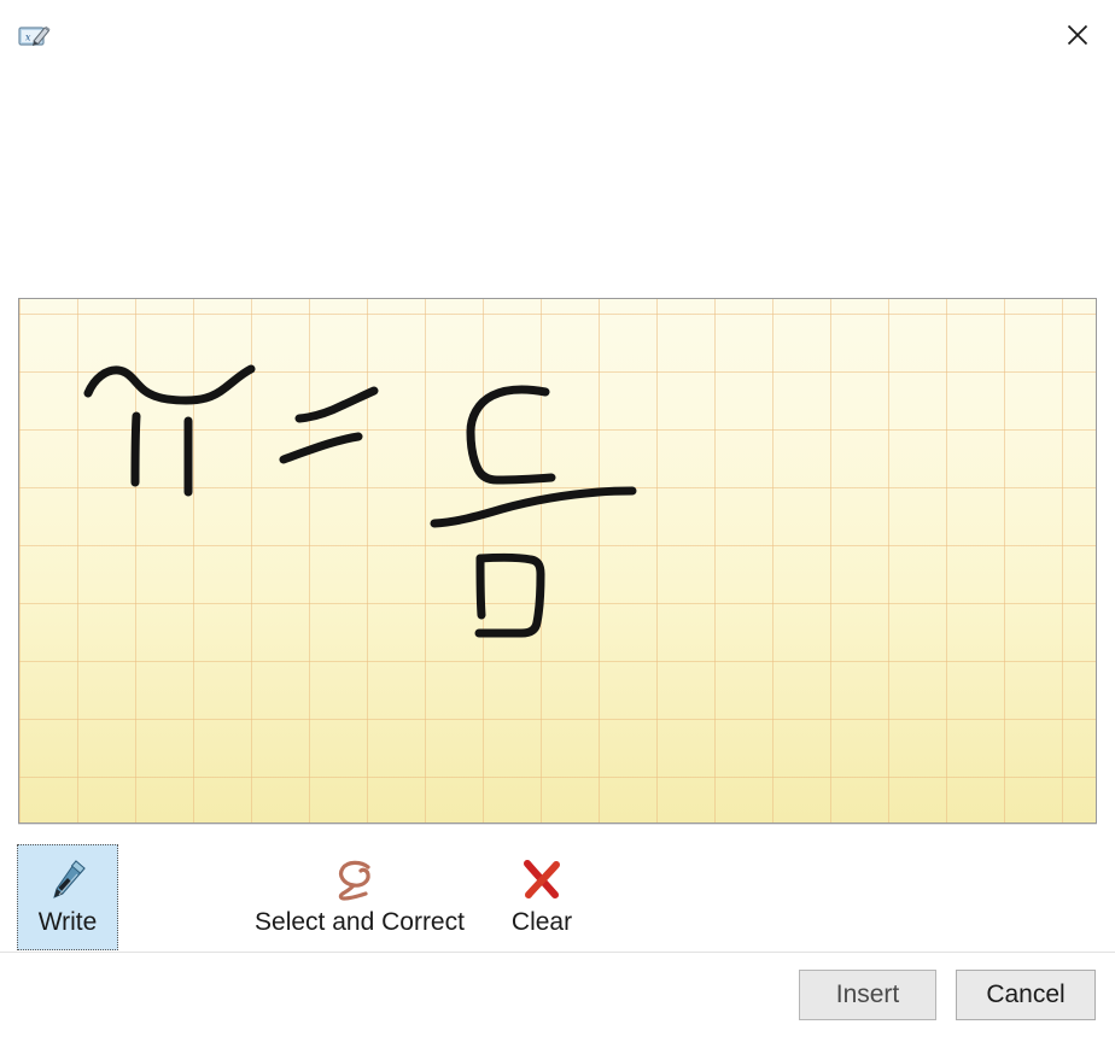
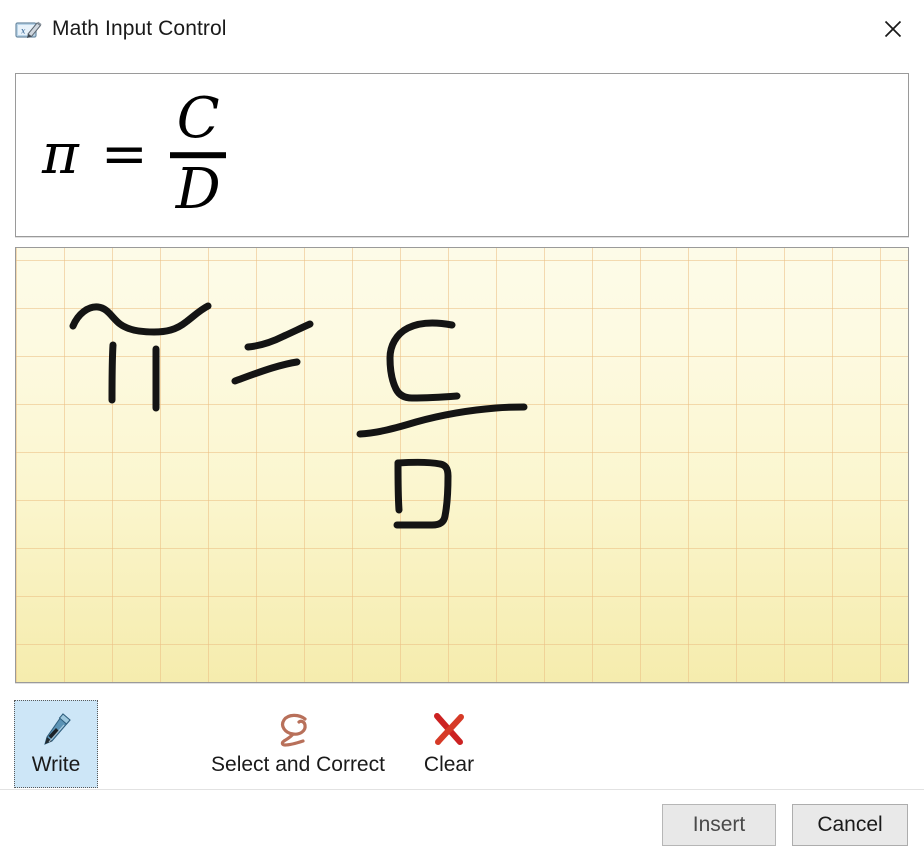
  x
+ Math Input Control
+ π
+ =
+ C
+ D
  Write
  Select and Correct
  Clear
  Insert
  Cancel
